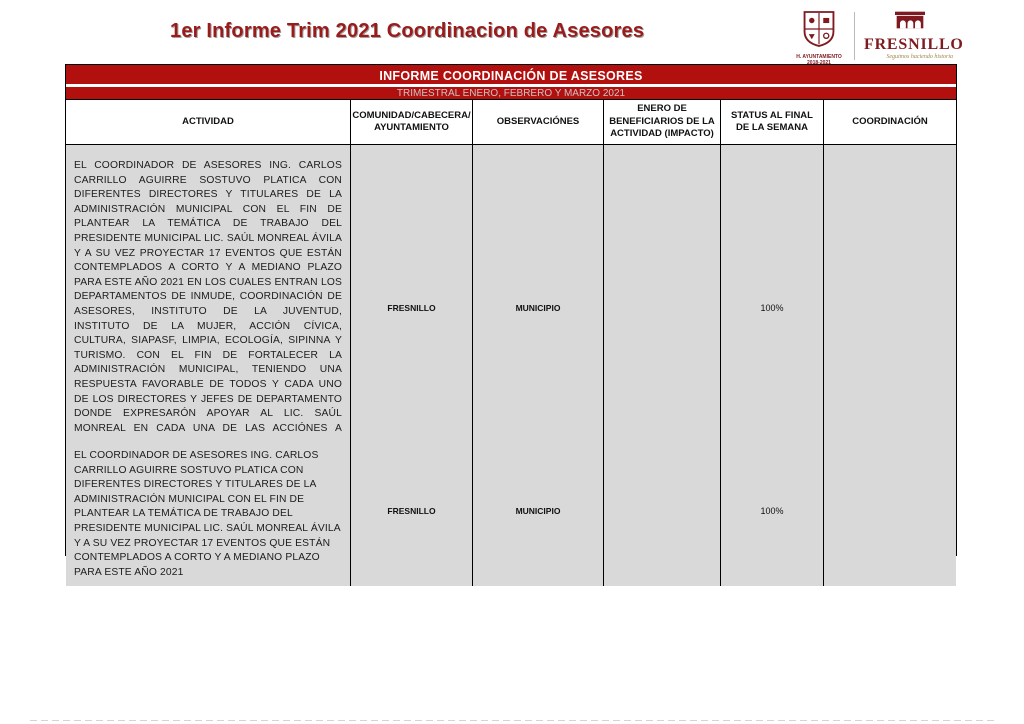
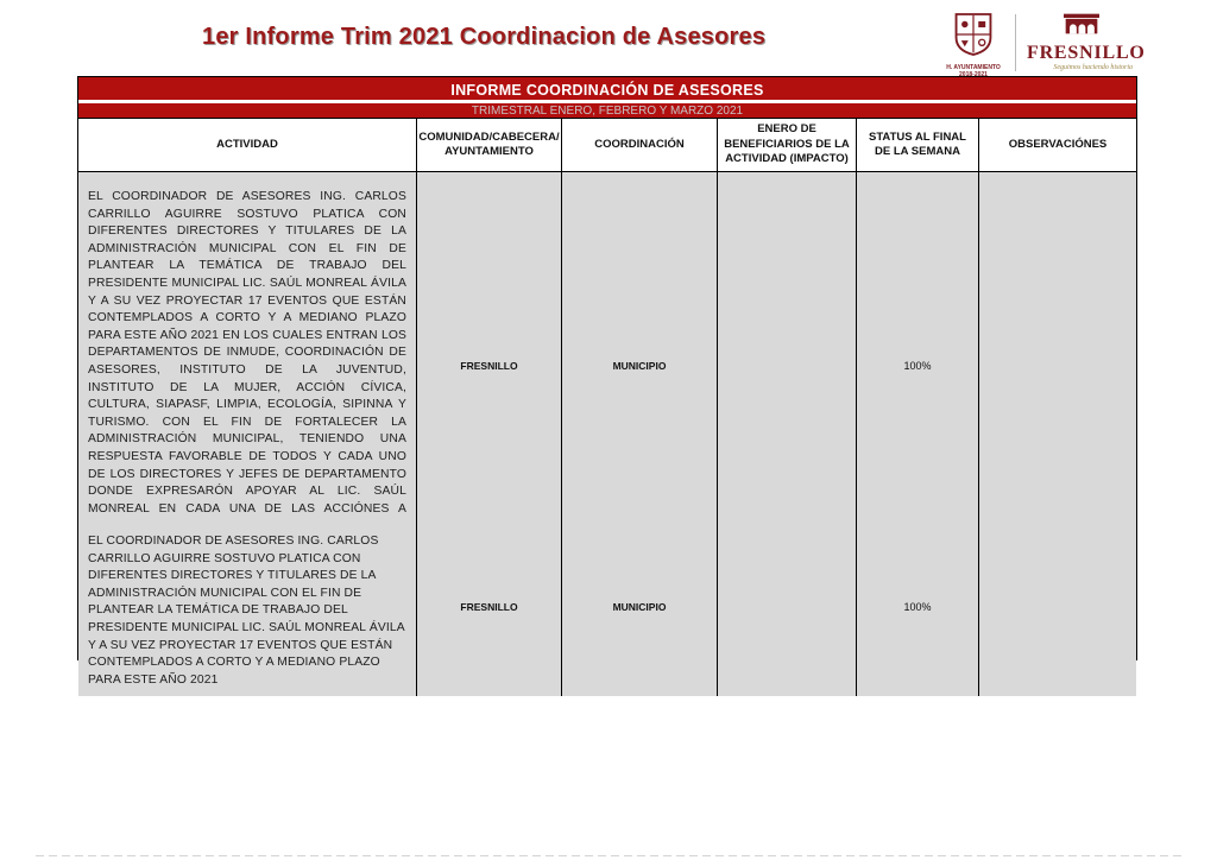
  1er Informe Trim 2021 Coordinacion de Asesores
  FRESNILLO
  INFORME COORDINACIÓN DE ASESORES
  TRIMESTRAL ENERO, FEBRERO Y MARZO 2021
  ACTIVIDAD
  COMUNIDAD/CABECERA/ AYUNTAMIENTO
- OBSERVACIÓNES
+ COORDINACIÓN
  ENERO DE BENEFICIARIOS DE LA ACTIVIDAD (IMPACTO)
  STATUS AL FINAL DE LA SEMANA
- COORDINACIÓN
+ OBSERVACIÓNES
  EL COORDINADOR DE ASESORES ING. CARLOS CARRILLO AGUIRRE SOSTUVO PLATICA CON DIFERENTES DIRECTORES Y TITULARES DE LA ADMINISTRACIÓN MUNICIPAL CON EL FIN DE PLANTEAR LA TEMÁTICA DE TRABAJO DEL PRESIDENTE MUNICIPAL LIC. SAÚL MONREAL ÁVILA Y A SU VEZ PROYECTAR 17 EVENTOS QUE ESTÁN CONTEMPLADOS A CORTO Y A MEDIANO PLAZO PARA ESTE AÑO 2021 EN LOS CUALES ENTRAN LOS DEPARTAMENTOS DE INMUDE, COORDINACIÓN DE ASESORES, INSTITUTO DE LA JUVENTUD, INSTITUTO DE LA MUJER, ACCIÓN CÍVICA, CULTURA, SIAPASF, LIMPIA, ECOLOGÍA, SIPINNA Y TURISMO. CON EL FIN DE FORTALECER LA ADMINISTRACIÓN MUNICIPAL, TENIENDO UNA RESPUESTA FAVORABLE DE TODOS Y CADA UNO DE LOS DIRECTORES Y JEFES DE DEPARTAMENTO DONDE EXPRESARÓN APOYAR AL LIC. SAÚL MONREAL EN CADA UNA DE LAS ACCIÓNES A
  FRESNILLO
  MUNICIPIO
  100%
  EL COORDINADOR DE ASESORES ING. CARLOS CARRILLO AGUIRRE SOSTUVO PLATICA CON DIFERENTES DIRECTORES Y TITULARES DE LA ADMINISTRACIÓN MUNICIPAL CON EL FIN DE PLANTEAR LA TEMÁTICA DE TRABAJO DEL PRESIDENTE MUNICIPAL LIC. SAÚL MONREAL ÁVILA Y A SU VEZ PROYECTAR 17 EVENTOS QUE ESTÁN CONTEMPLADOS A CORTO Y A MEDIANO PLAZO PARA ESTE AÑO 2021
  FRESNILLO
  MUNICIPIO
  100%
